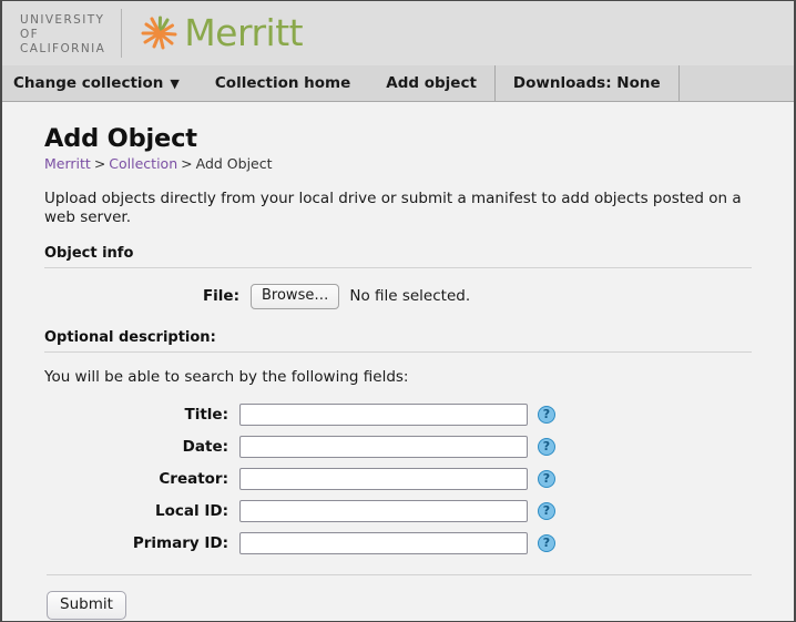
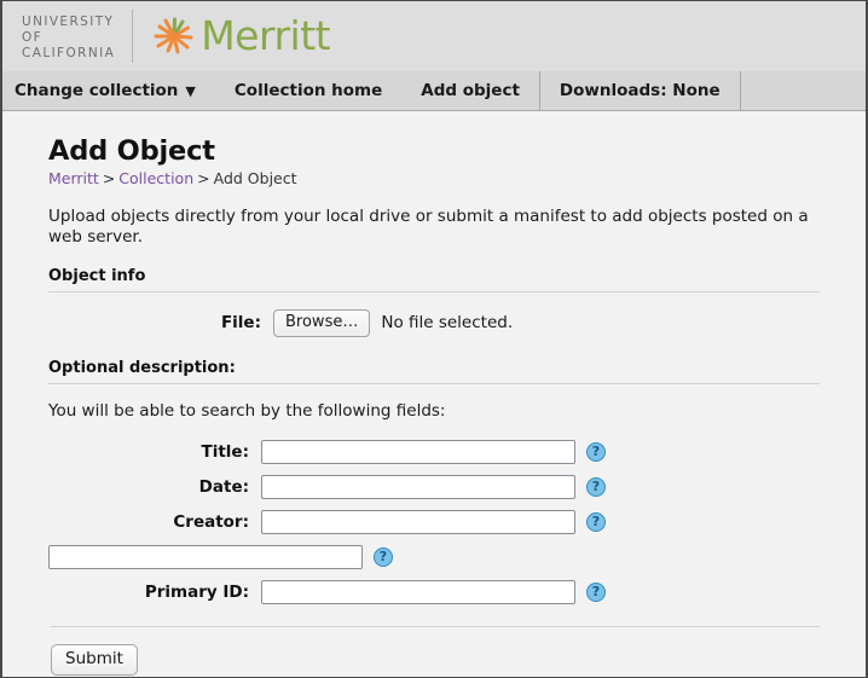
  UNIVERSITY
  OF
  CALIFORNIA
  Merritt
  Change collection
  ▼
  Collection home
  Add object
  Downloads: None
  Add Object
  Merritt > Collection > Add Object
  Upload objects directly from your local drive or submit a manifest to add objects posted on a web server.
  Object info
  File:
  Browse…
  No file selected.
  Optional description:
  You will be able to search by the following fields:
  Title:
  ?
  Date:
  ?
  Creator:
  ?
- Local ID:
  ?
  Primary ID:
  ?
  Submit
